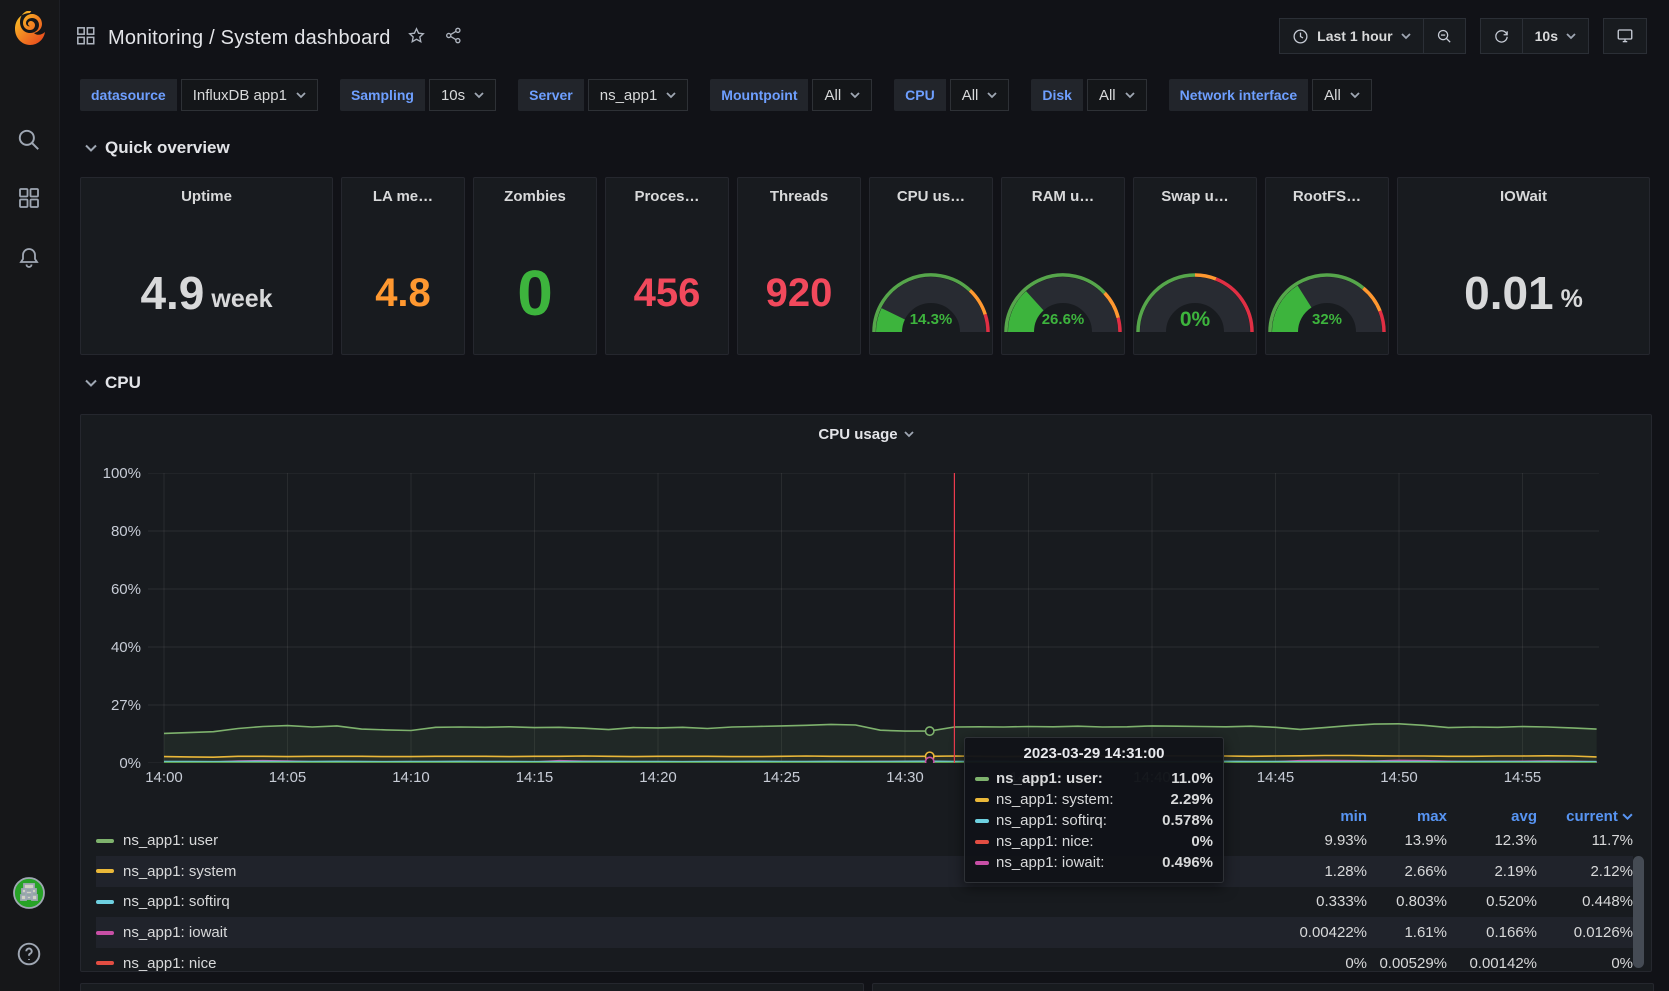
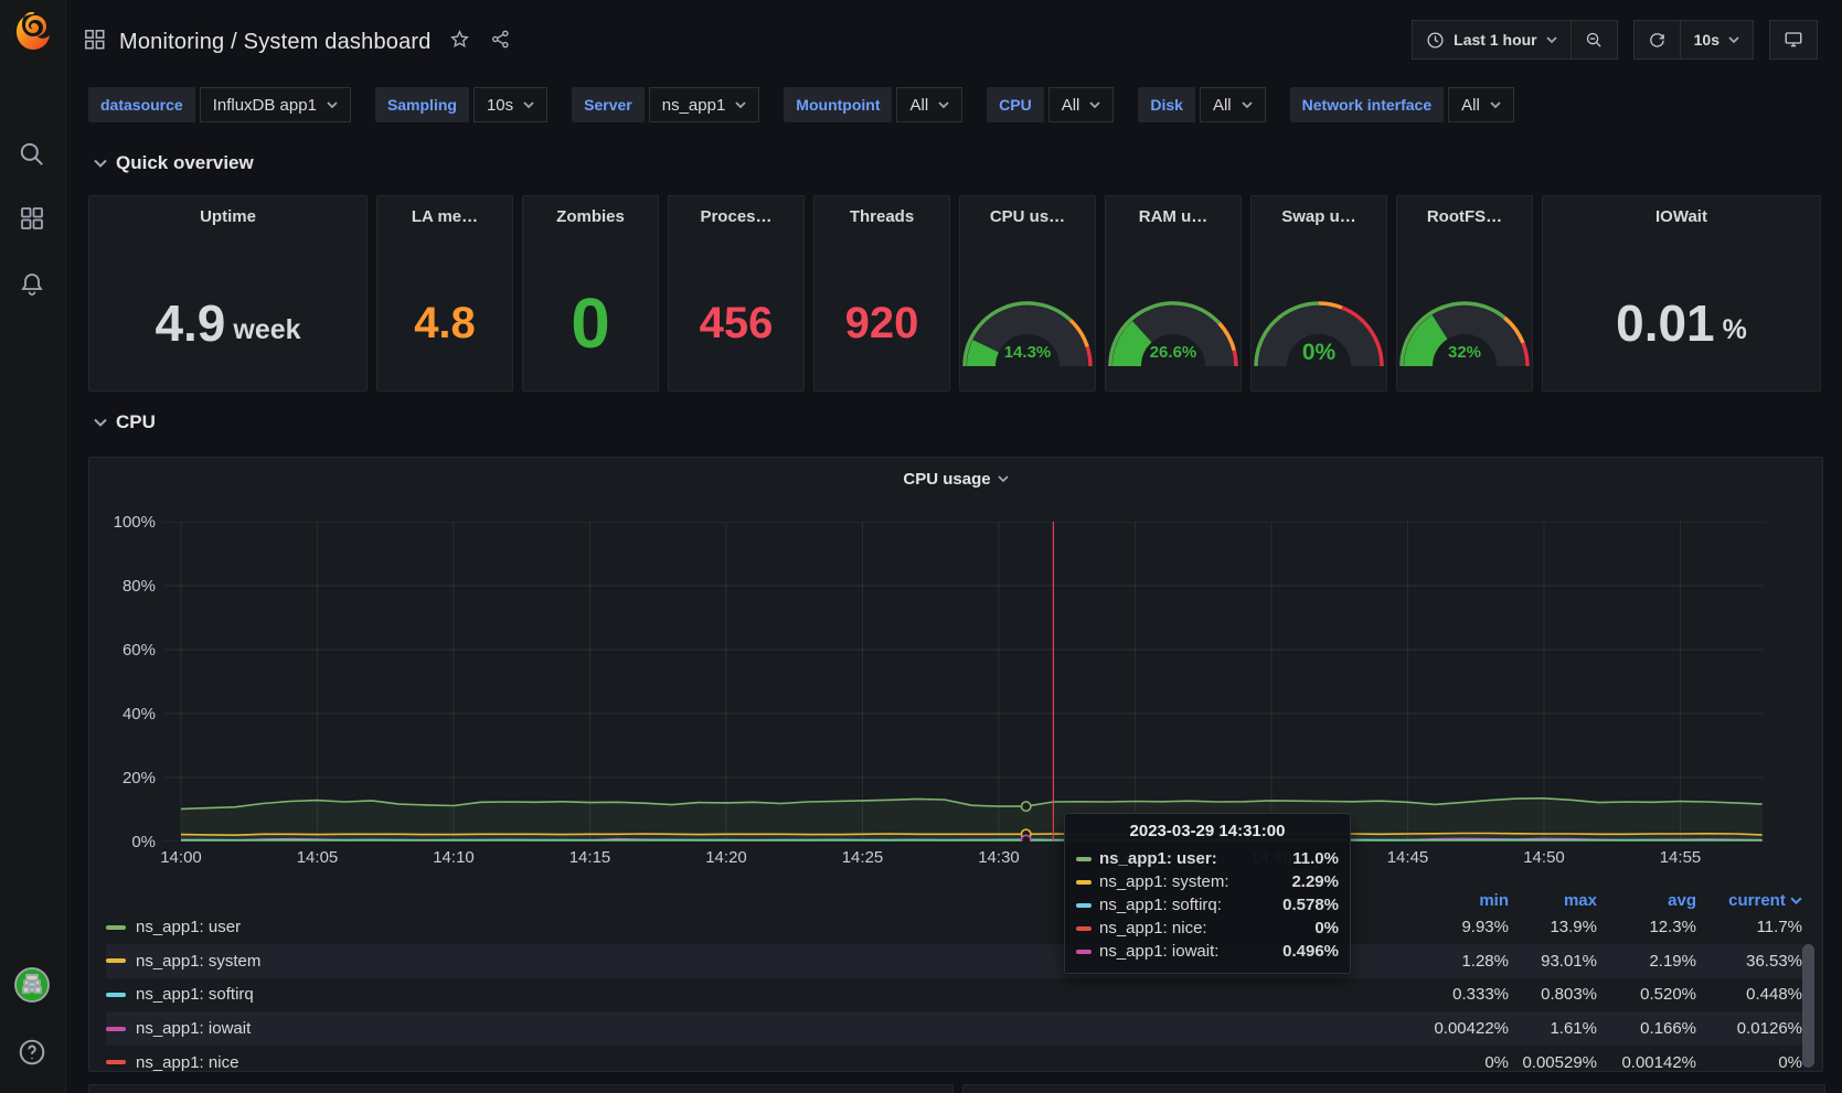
  Monitoring / System dashboard
  Last 1 hour
  10s
  datasource
  InfluxDB app1
  Sampling
  10s
  Server
  ns_app1
  Mountpoint
  All
  CPU
  All
  Disk
  All
  Network interface
  All
  Quick overview
  CPU
  Uptime
  4.9
  week
  LA me…
  4.8
  Zombies
  0
  Proces…
  456
  Threads
  920
  CPU us…
  14.3%
  RAM u…
  26.6%
  Swap u…
  0%
  RootFS…
  32%
  IOWait
  0.01
  %
  CPU usage
  14:00
  14:05
  14:10
  14:15
  14:20
  14:25
  14:30
  14:45
  14:50
  14:55
  0%
- 27%
+ 20%
  40%
  60%
  80%
  100%
  min
  max
  avg
  current
  ns_app1: user
  9.93%
  13.9%
  12.3%
  11.7%
  ns_app1: system
  1.28%
- 2.66%
+ 93.01%
  2.19%
- 2.12%
+ 36.53%
  ns_app1: softirq
  0.333%
  0.803%
  0.520%
  0.448%
  ns_app1: iowait
  0.00422%
  1.61%
  0.166%
  0.0126%
  ns_app1: nice
  0%
  0.00529%
  0.00142%
  0%
  2023-03-29 14:31:00
  ns_app1: user:
  11.0%
  ns_app1: system:
  2.29%
  ns_app1: softirq:
  0.578%
  ns_app1: nice:
  0%
  ns_app1: iowait:
  0.496%
